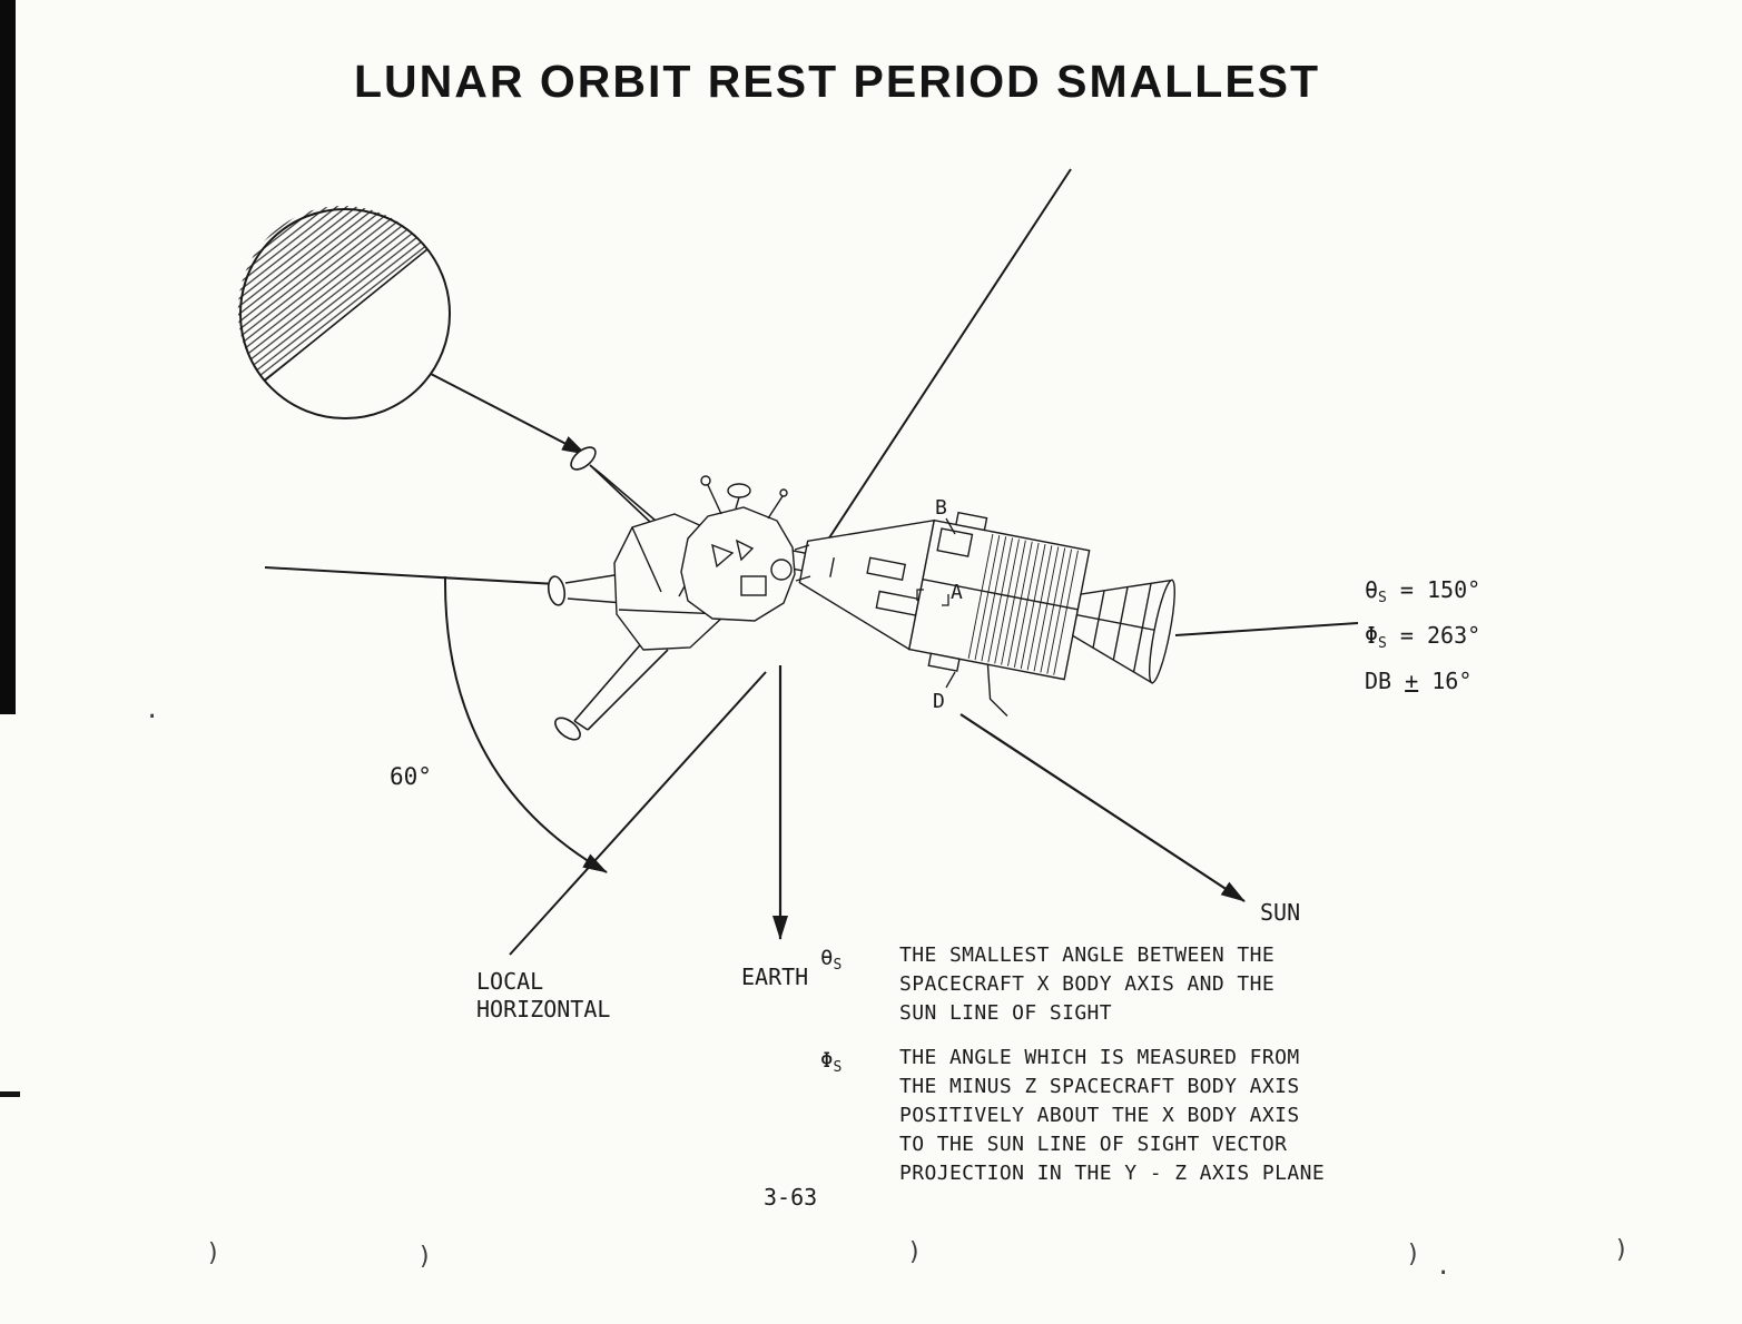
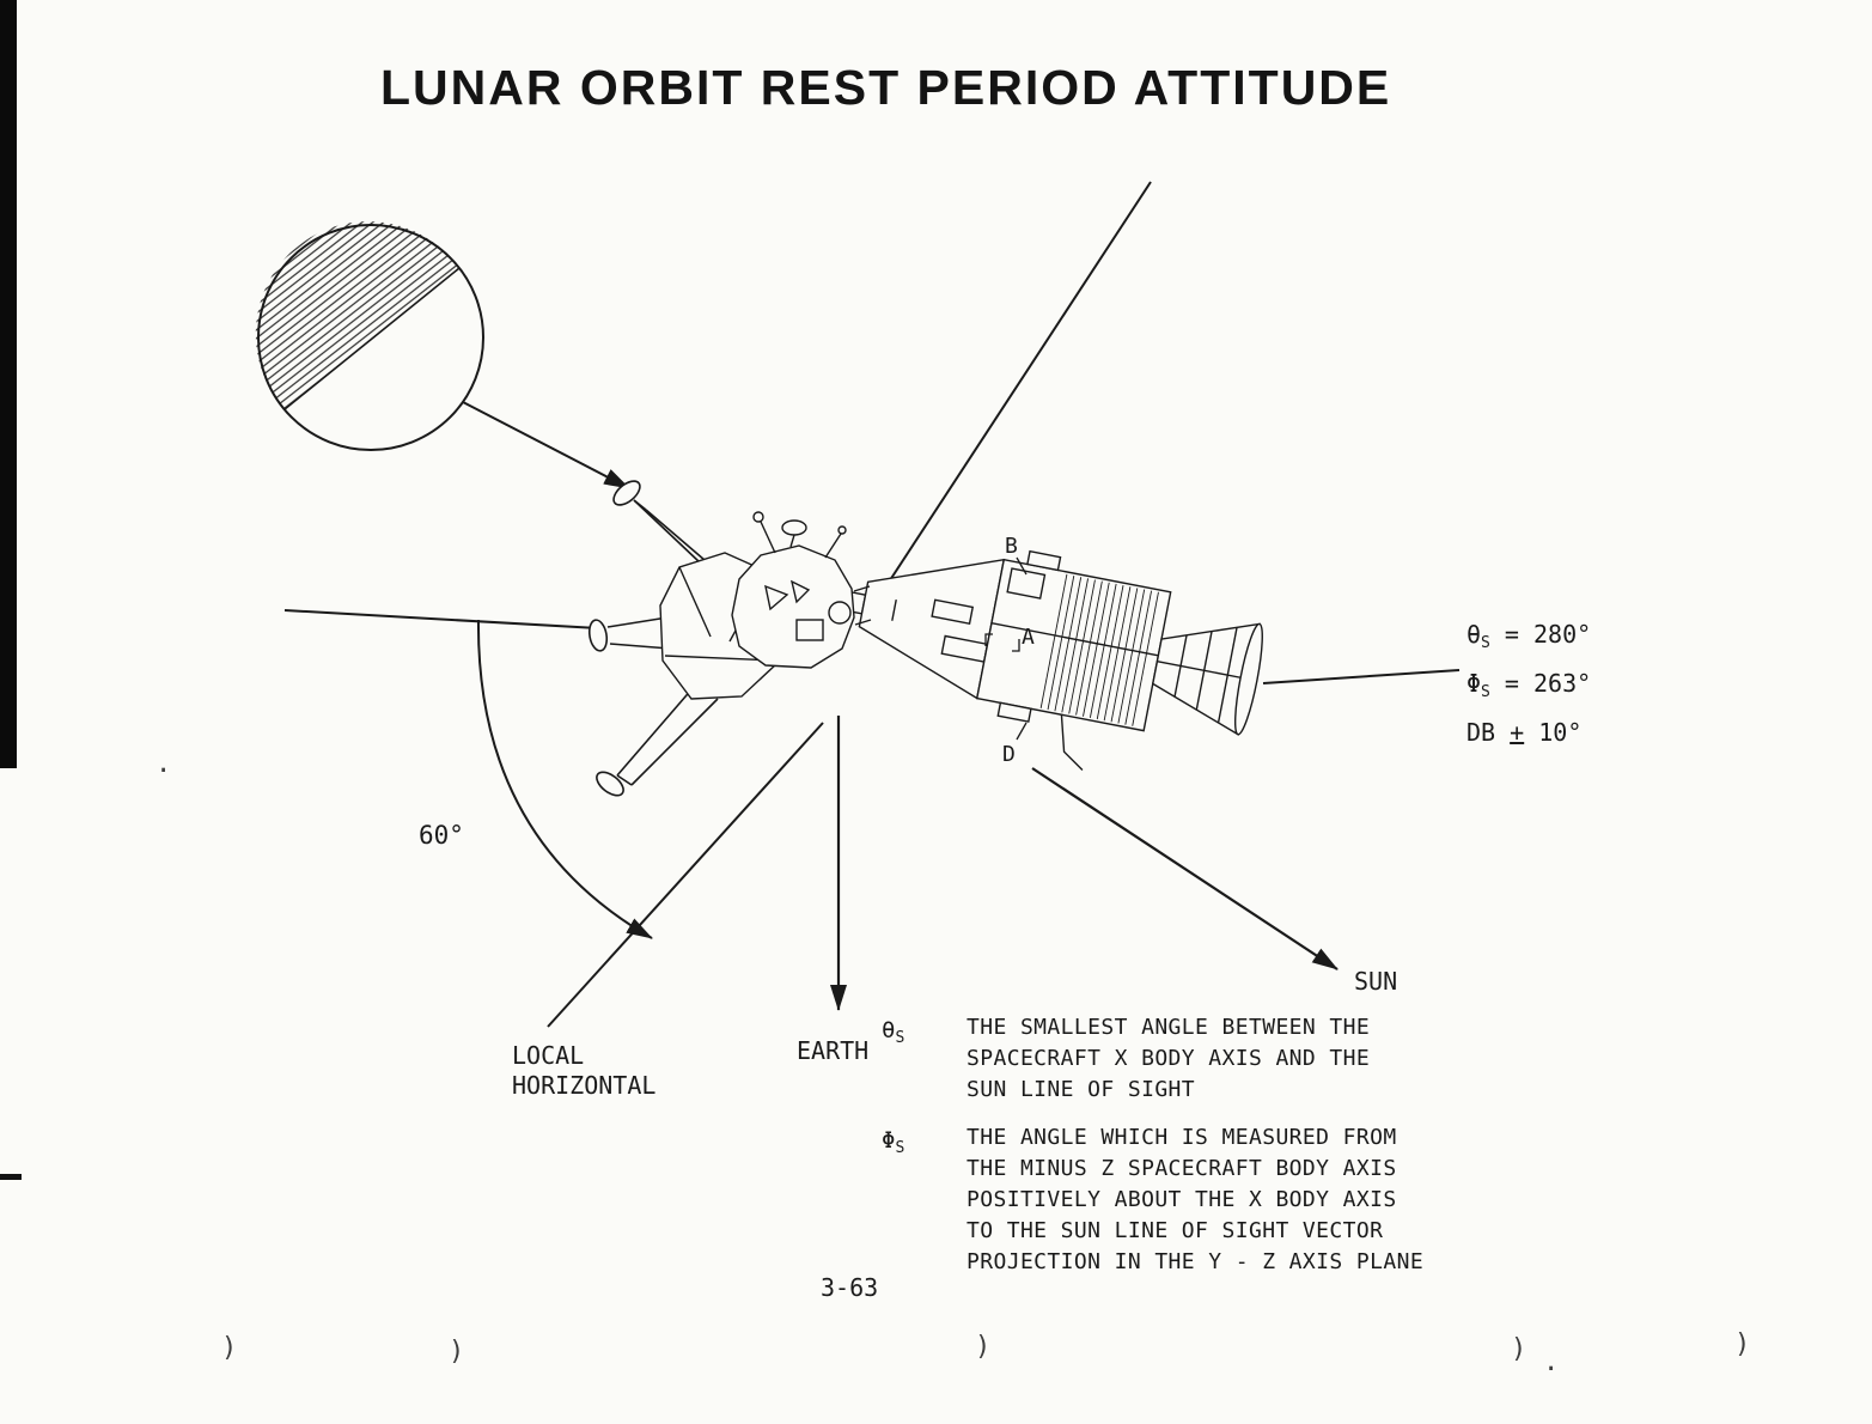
- LUNAR ORBIT REST PERIOD SMALLEST
+ LUNAR ORBIT REST PERIOD ATTITUDE
  B
  A
  D
  60°
  EARTH
  SUN
  LOCAL
  HORIZONTAL
- θS = 150°
+ θS = 280°
  ΦS = 263°
- DB + 16°
+ DB + 10°
  θS
  THE SMALLEST ANGLE BETWEEN THE
  SPACECRAFT X BODY AXIS AND THE
  SUN LINE OF SIGHT
  ΦS
  THE ANGLE WHICH IS MEASURED FROM
  THE MINUS Z SPACECRAFT BODY AXIS
  POSITIVELY ABOUT THE X BODY AXIS
  TO THE SUN LINE OF SIGHT VECTOR
  PROJECTION IN THE Y - Z AXIS PLANE
  3-63
  )
  )
  )
  )
  .
  )
  .
